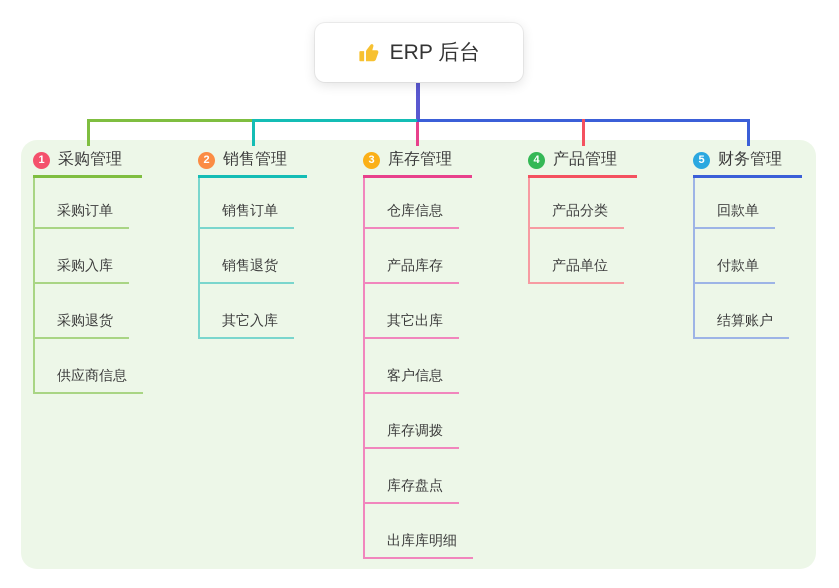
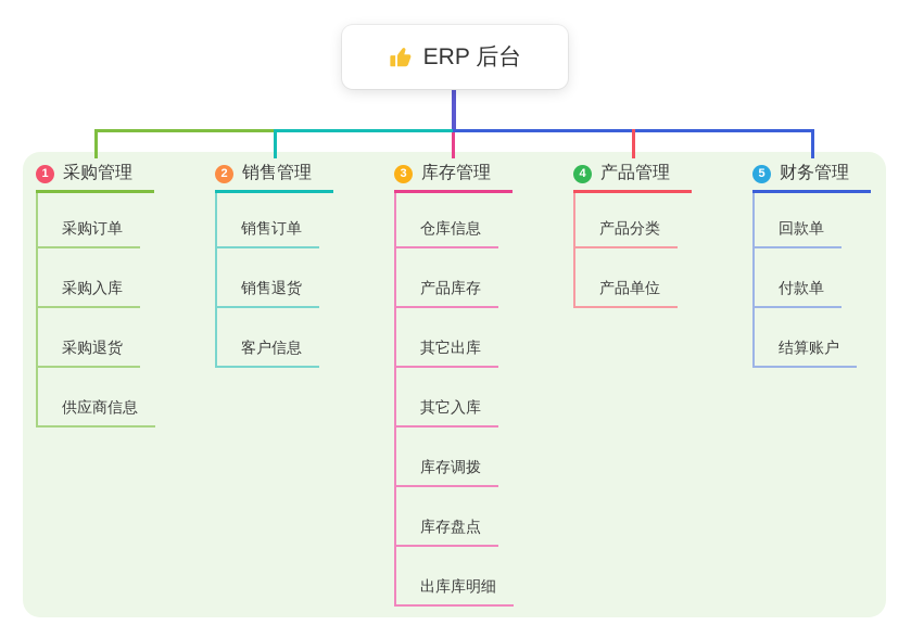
  ERP 后台
  1
  采购管理
  采购订单
  采购入库
  采购退货
  供应商信息
  2
  销售管理
  销售订单
  销售退货
- 其它入库
+ 客户信息
  3
  库存管理
  仓库信息
  产品库存
  其它出库
- 客户信息
+ 其它入库
  库存调拨
  库存盘点
  出库库明细
  4
  产品管理
  产品分类
  产品单位
  5
  财务管理
  回款单
  付款单
  结算账户
